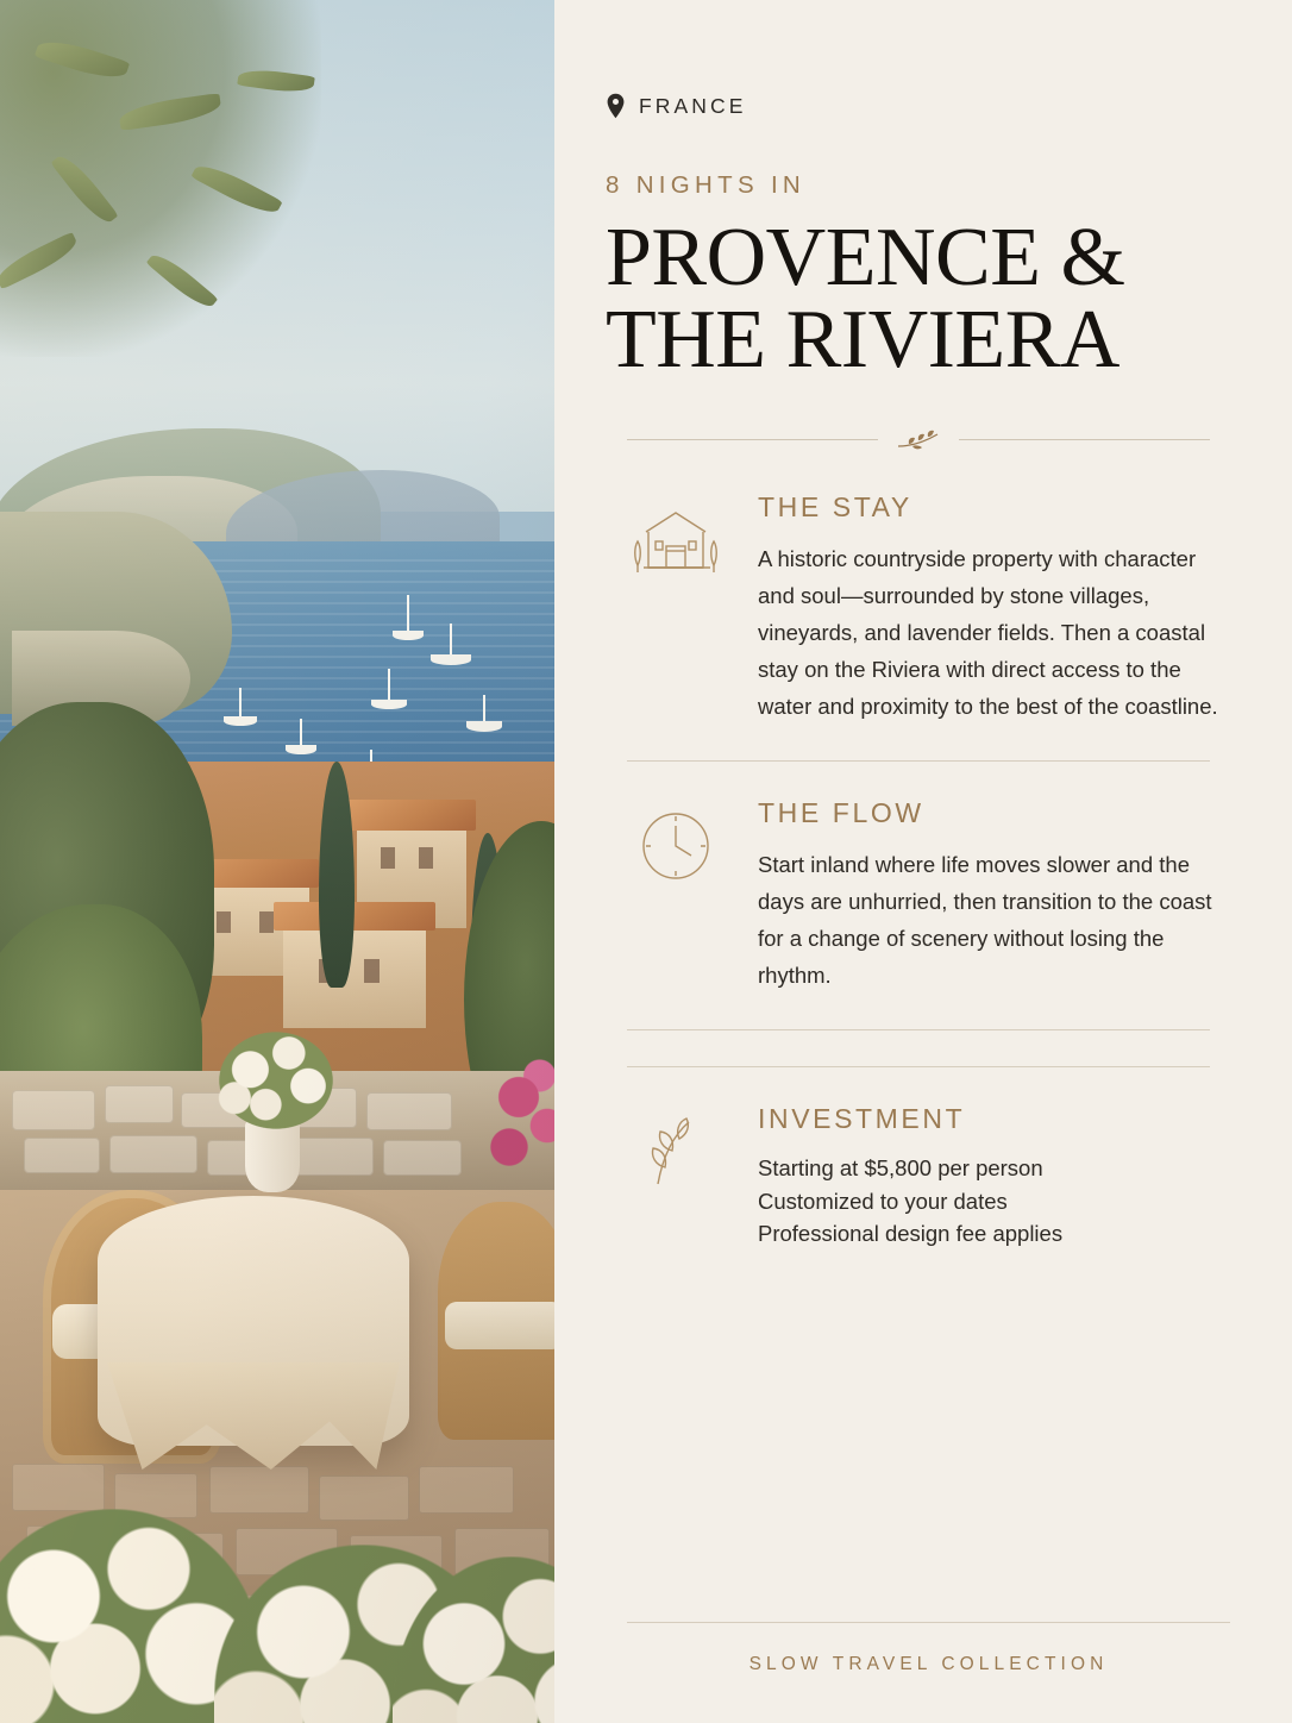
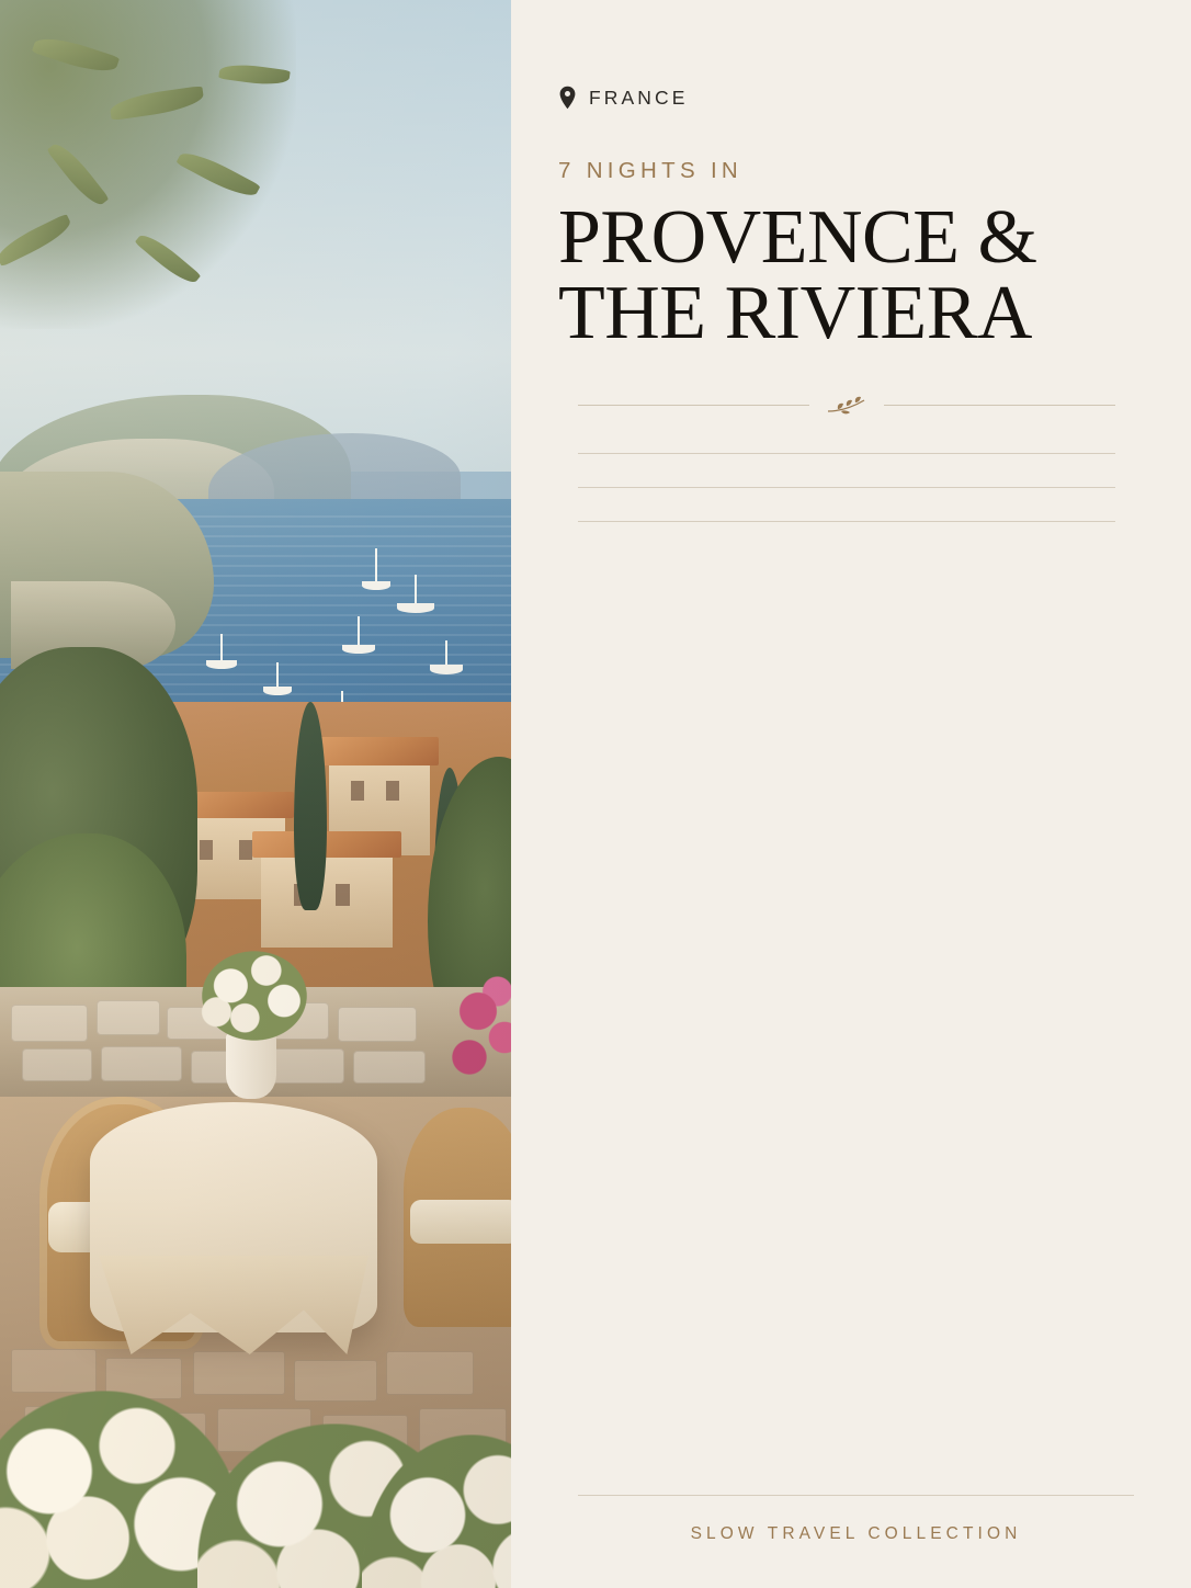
  FRANCE
- 8 NIGHTS IN
+ 7 NIGHTS IN
  PROVENCE &
  THE RIVIERA
- THE STAY
- A historic countryside property with character and soul—surrounded by stone villages, vineyards, and lavender fields. Then a coastal stay on the Riviera with direct access to the water and proximity to the best of the coastline.
- THE FLOW
- Start inland where life moves slower and the days are unhurried, then transition to the coast for a change of scenery without losing the rhythm.
- INVESTMENT
- Starting at $5,800 per person
- Customized to your dates
- Professional design fee applies
  SLOW TRAVEL COLLECTION
